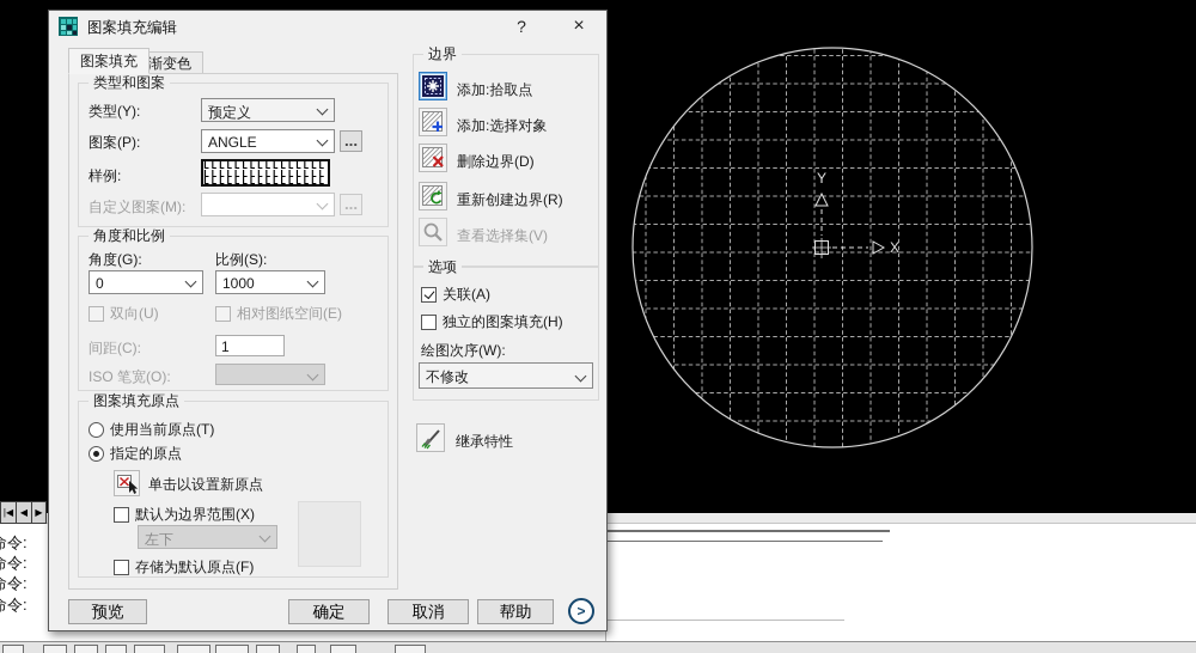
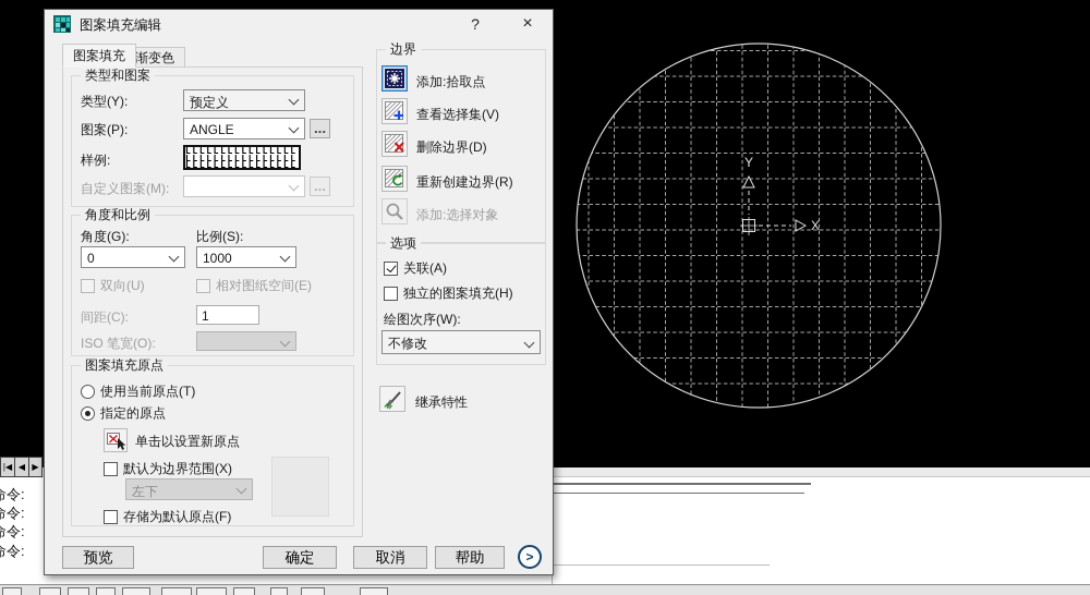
  Y
  X
  |◀
  ◀
  ▶
  图案填充编辑
  ?
  ×
  图案填充
  渐变色
  类型和图案
  类型(Y):
  预定义
  图案(P):
  ANGLE
  ...
  样例:
  LLLLLLLLLLLLLLLL
  LLLLLLLLLLLLLLLL
  LLLLLLLLLLLLLLLL
  自定义图案(M):
  ...
  角度和比例
  角度(G):
  比例(S):
  0
  1000
  双向(U)
  相对图纸空间(E)
  间距(C):
  1
  ISO 笔宽(O):
  图案填充原点
  使用当前原点(T)
  指定的原点
  单击以设置新原点
  默认为边界范围(X)
  左下
  存储为默认原点(F)
  边界
  添加:拾取点
- 添加:选择对象
+ 查看选择集(V)
  删除边界(D)
  重新创建边界(R)
- 查看选择集(V)
+ 添加:选择对象
  选项
  关联(A)
  独立的图案填充(H)
  绘图次序(W):
  不修改
  继承特性
  预览
  确定
  取消
  帮助
  >
